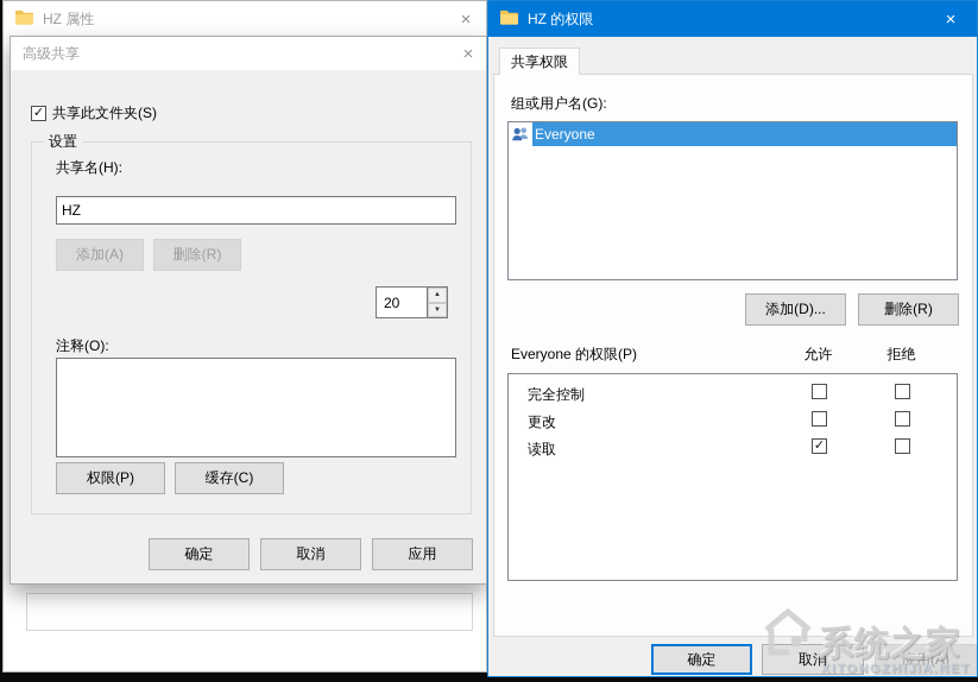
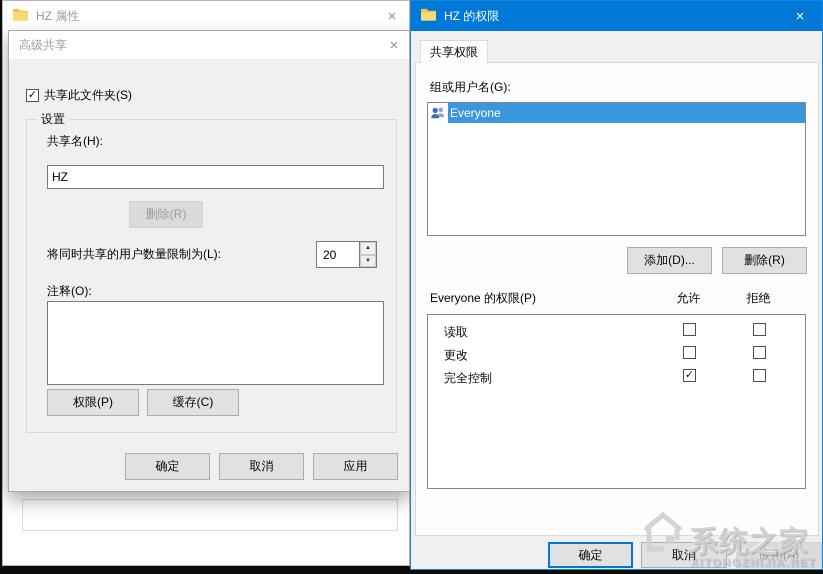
  HZ 属性
  ×
  高级共享
  ×
  ✓
  共享此文件夹(S)
  设置
  共享名(H):
  HZ
- 添加(A)
  删除(R)
+ 将同时共享的用户数量限制为(L):
  20
  注释(O):
  权限(P)
  缓存(C)
  确定
  取消
  应用
  HZ 的权限
  ×
  共享权限
  组或用户名(G):
  Everyone
  添加(D)...
  删除(R)
  Everyone 的权限(P)
  允许
  拒绝
- 完全控制
+ 读取
  更改
- 读取
+ 完全控制
  ✓
  确定
  取消
  应用(A)
  系统之家
  XITONGZHIJIA.NET
